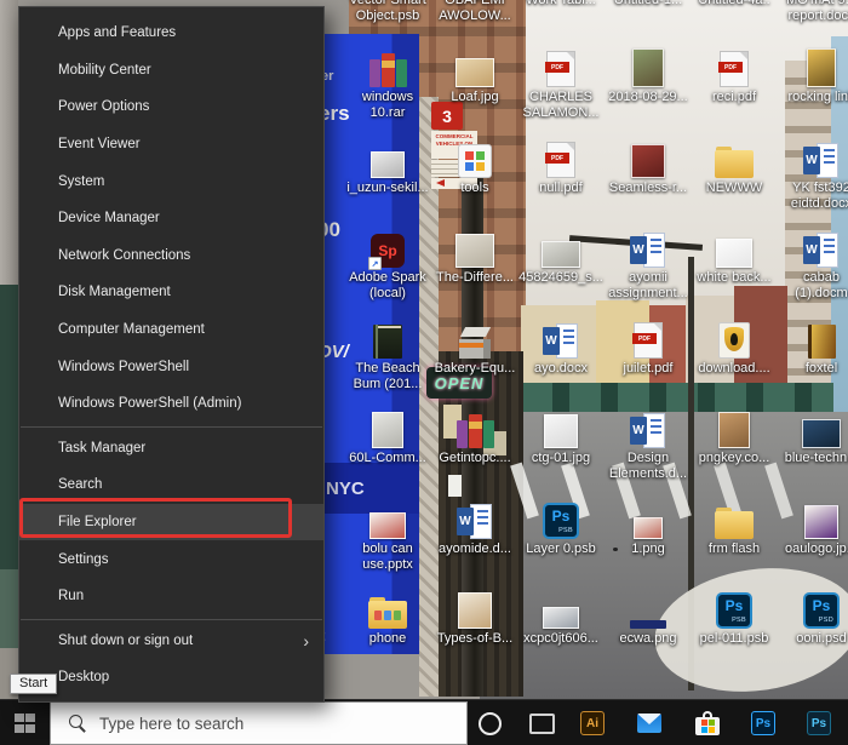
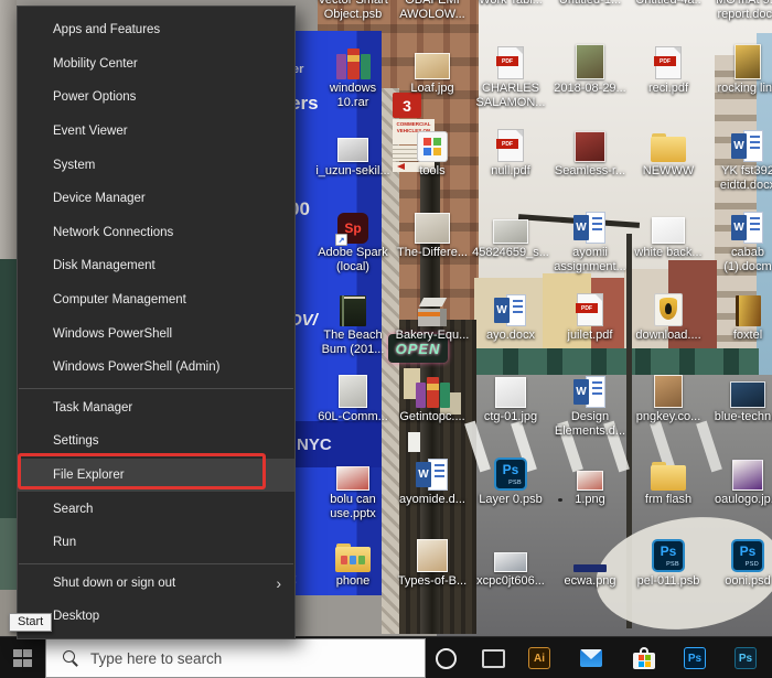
  3
  OPEN
  er
  NYC
  Vector Smart
  Object.psb
  OBAFEMI
  AWOLOW...
  Work Tabl...
  Untitled-1...
  Untitled-4a..
  MO'mAt 9.
  report.doc
  windows
  10.rar
  Loaf.jpg
  CHARLES
  SALAMON...
  2018-08-29...
  reci.pdf
  rocking lin
  i_uzun-sekil...
  tools
  null.pdf
  Seamless-r...
  NEWWW
  W
  YK fst392
  eidtd.doc
  Sp
  Adobe Spark
  (local)
  The-Differe...
  45824659_s...
  W
  ayomii
  assignment...
  white back...
  W
  cabab
  (1).docm
  The Beach
  Bum (201...
  Bakery-Equ...
  W
  ayo.docx
  juilet.pdf
  download....
  foxtel
  60L-Comm...
  Getintopc....
  ctg-01.jpg
  W
  Design
  Elements.d...
  pngkey.co...
  blue-techn
  bolu can
  use.pptx
  W
  ayomide.d...
  Ps
  Layer 0.psb
  1.png
  frm flash
  oaulogo.jp
  phone
  Types-of-B...
  xcpc0jt606...
  ecwa.png
  Ps
  pel-011.psb
  Ps
  ooni.psd
  Apps and Features
  Mobility Center
  Power Options
  Event Viewer
  System
  Device Manager
  Network Connections
  Disk Management
  Computer Management
  Windows PowerShell
  Windows PowerShell (Admin)
  Task Manager
- Search
+ Settings
  File Explorer
- Settings
+ Search
  Run
  Shut down or sign out
  ›
  Desktop
  Start
  Type here to search
  Ai
  Ps
  Ps
